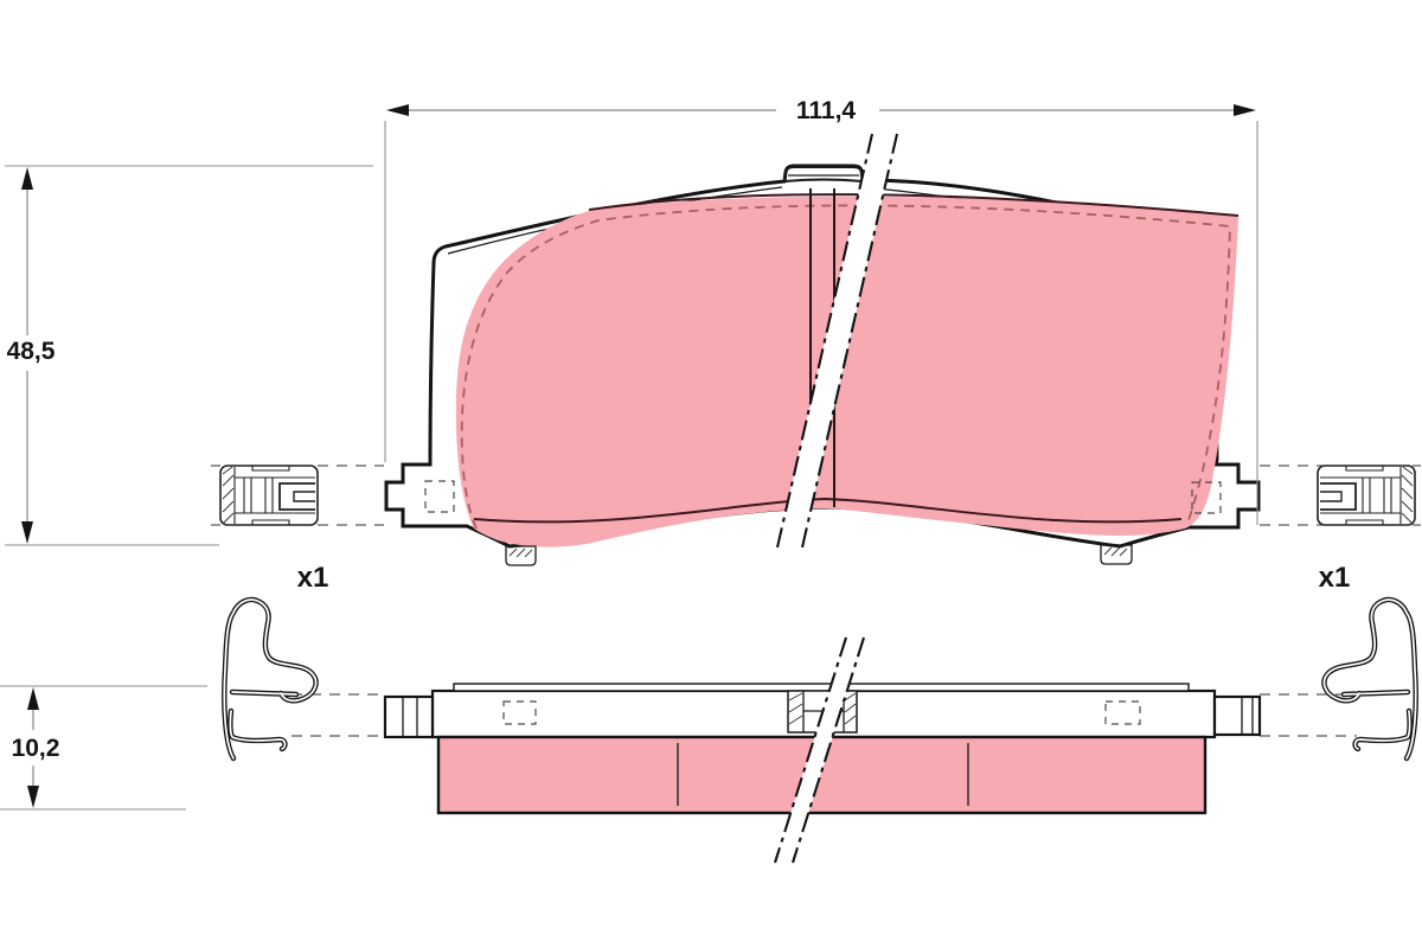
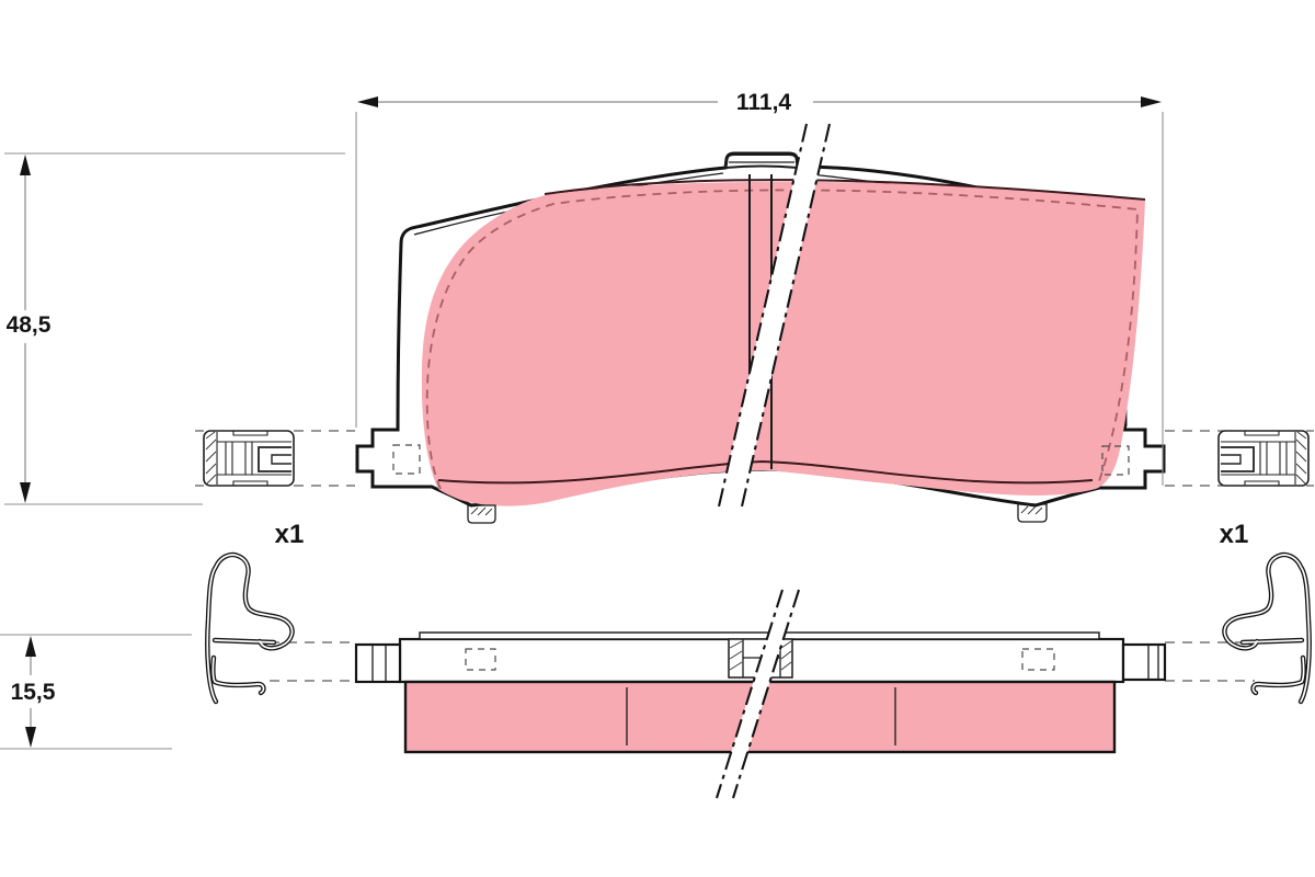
  111,4
  48,5
- 10,2
+ 15,5
  x1
  x1
